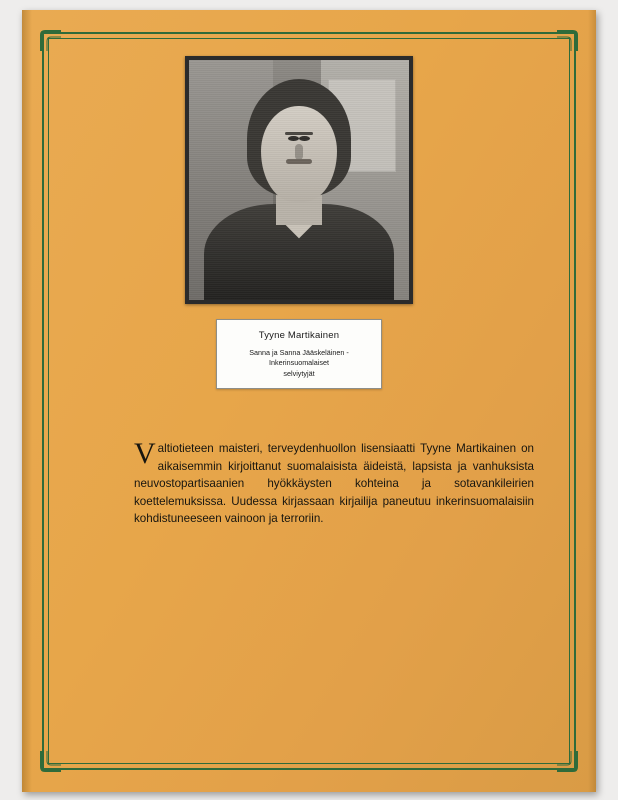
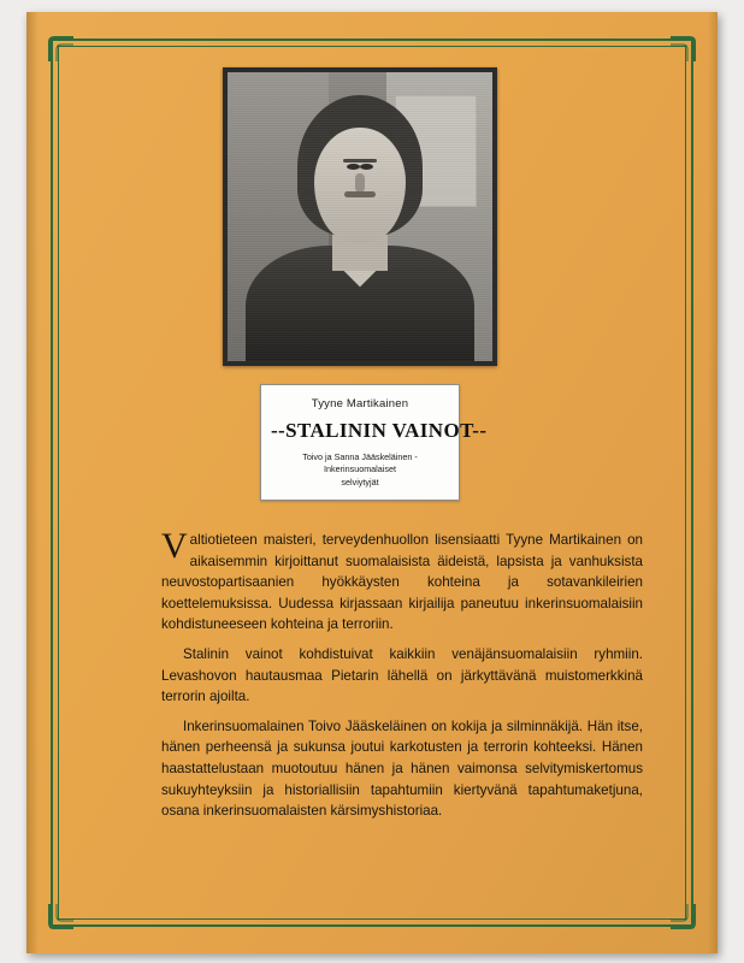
  Tyyne Martikainen
+ --STALININ VAINOT--
- Sanna ja Sanna Jääskeläinen -
+ Toivo ja Sanna Jääskeläinen -
  Inkerinsuomalaiset
  selviytyjät
  V
- altiotieteen maisteri, terveydenhuollon lisensiaatti Tyyne Martikainen on aikaisemmin kirjoittanut suomalaisista äideistä, lapsista ja vanhuksista neuvostopartisaanien hyökkäysten kohteina ja sotavankileirien koettelemuksissa. Uudessa kirjassaan kirjailija paneutuu inkerinsuomalaisiin kohdistuneeseen vainoon ja terroriin.
+ altiotieteen maisteri, terveydenhuollon lisensiaatti Tyyne Martikainen on aikaisemmin kirjoittanut suomalaisista äideistä, lapsista ja vanhuksista neuvostopartisaanien hyökkäysten kohteina ja sotavankileirien koettelemuksissa. Uudessa kirjassaan kirjailija paneutuu inkerinsuomalaisiin kohdistuneeseen kohteina ja terroriin.
+ Stalinin vainot kohdistuivat kaikkiin venäjänsuomalaisiin ryhmiin. Levashovon hautausmaa Pietarin lähellä on järkyttävänä muistomerkkinä terrorin ajoilta.
+ Inkerinsuomalainen Toivo Jääskeläinen on kokija ja silminnäkijä. Hän itse, hänen perheensä ja sukunsa joutui karkotusten ja terrorin kohteeksi. Hänen haastattelustaan muotoutuu hänen ja hänen vaimonsa selvitymiskertomus sukuyhteyksiin ja historiallisiin tapahtumiin kiertyvänä tapahtumaketjuna, osana inkerinsuomalaisten kärsimyshistoriaa.
